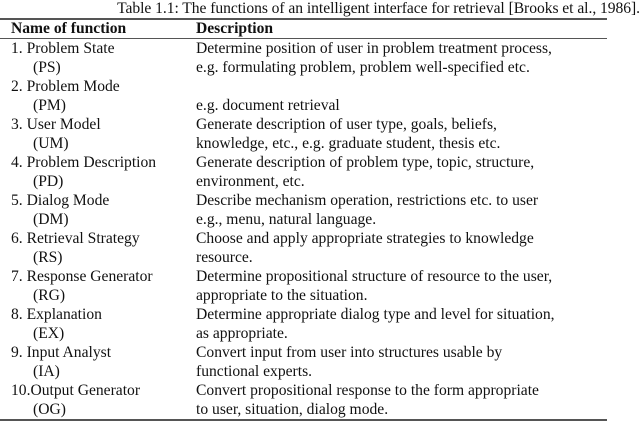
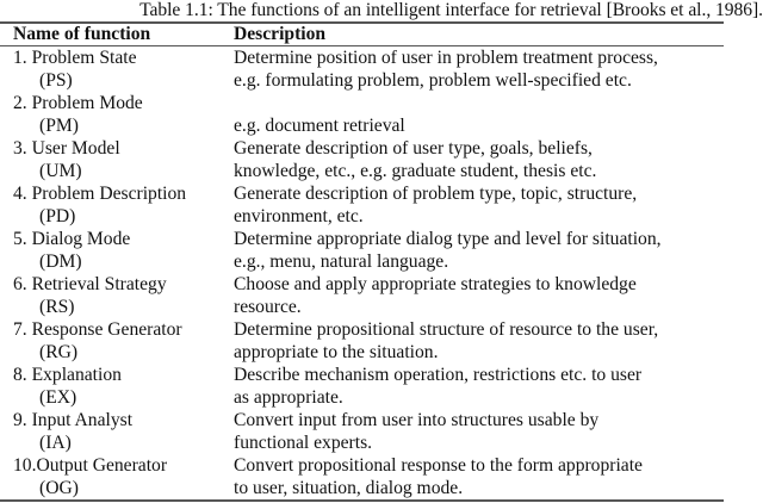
  Table 1.1: The functions of an intelligent interface for retrieval [Brooks et al., 1986].
  Name of function
  Description
  1. Problem State
  (PS)
  Determine position of user in problem treatment process,
  e.g. formulating problem, problem well-specified etc.
  2. Problem Mode
  (PM)
  e.g. document retrieval
  3. User Model
  (UM)
  Generate description of user type, goals, beliefs,
  knowledge, etc., e.g. graduate student, thesis etc.
  4. Problem Description
  (PD)
  Generate description of problem type, topic, structure,
  environment, etc.
  5. Dialog Mode
  (DM)
- Describe mechanism operation, restrictions etc. to user
+ Determine appropriate dialog type and level for situation,
  e.g., menu, natural language.
  6. Retrieval Strategy
  (RS)
  Choose and apply appropriate strategies to knowledge
  resource.
  7. Response Generator
  (RG)
  Determine propositional structure of resource to the user,
  appropriate to the situation.
  8. Explanation
  (EX)
- Determine appropriate dialog type and level for situation,
+ Describe mechanism operation, restrictions etc. to user
  as appropriate.
  9. Input Analyst
  (IA)
  Convert input from user into structures usable by
  functional experts.
  10.Output Generator
  (OG)
  Convert propositional response to the form appropriate
  to user, situation, dialog mode.
